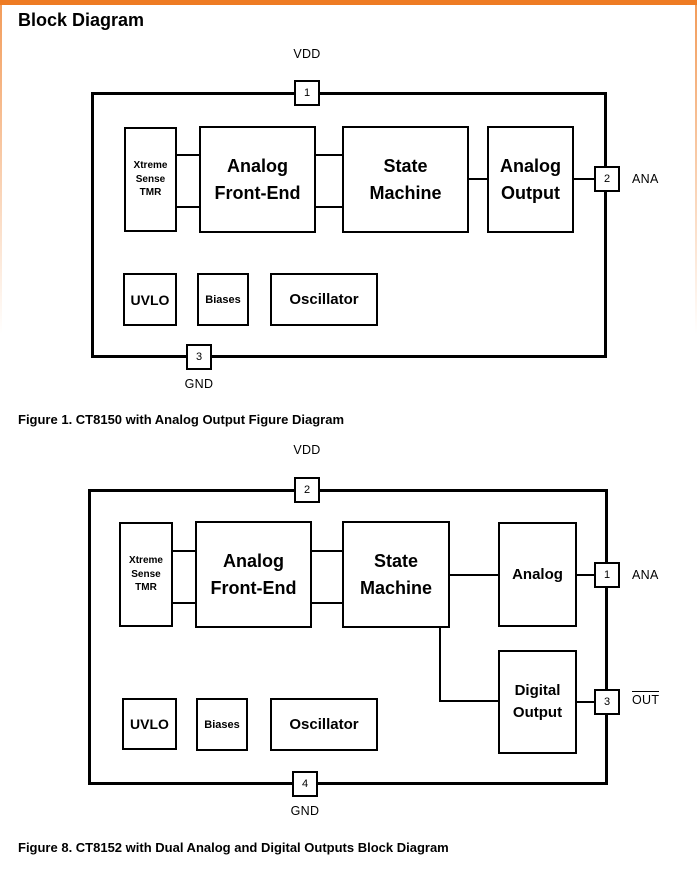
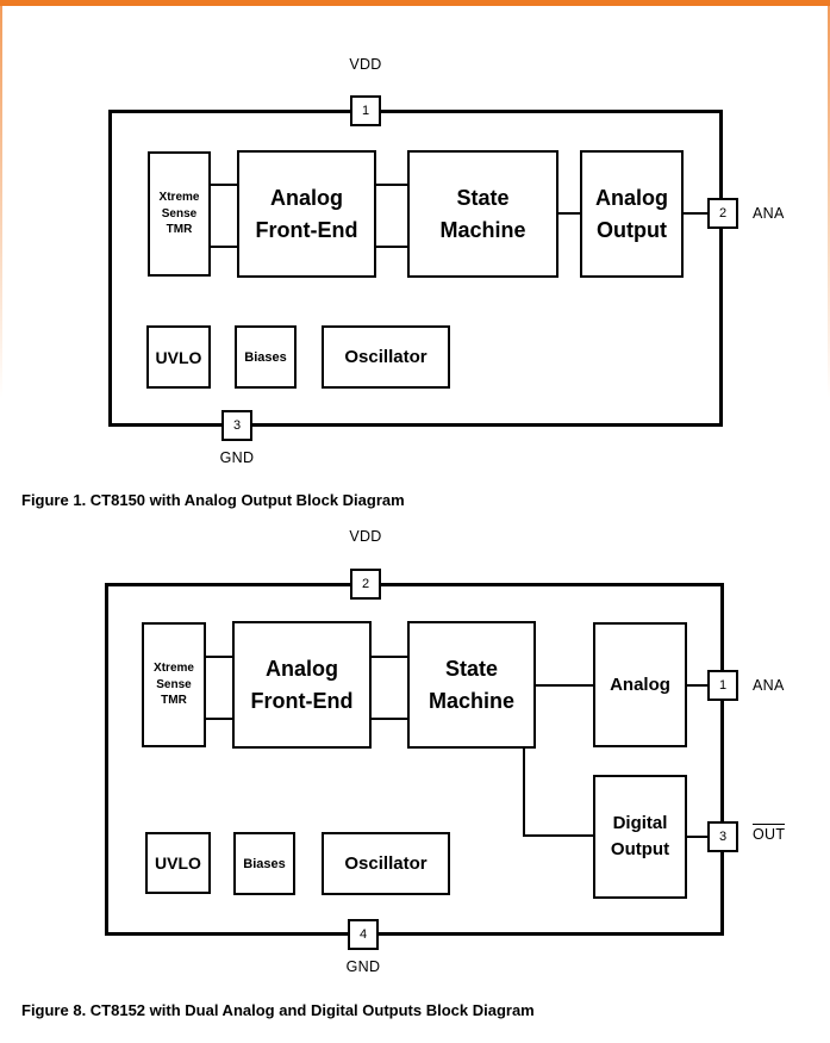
- Block Diagram
  VDD
  1
  Xtreme
  Sense
  TMR
  Analog
  Front-End
  State
  Machine
  Analog
  Output
  2
  ANA
  UVLO
  Biases
  Oscillator
  3
  GND
- Figure 1. CT8150 with Analog Output Figure Diagram
+ Figure 1. CT8150 with Analog Output Block Diagram
  VDD
  2
  Xtreme
  Sense
  TMR
  Analog
  Front-End
  State
  Machine
  Analog
  1
  ANA
  Digital
  Output
  3
  OUT
  UVLO
  Biases
  Oscillator
  4
  GND
  Figure 8. CT8152 with Dual Analog and Digital Outputs Block Diagram
